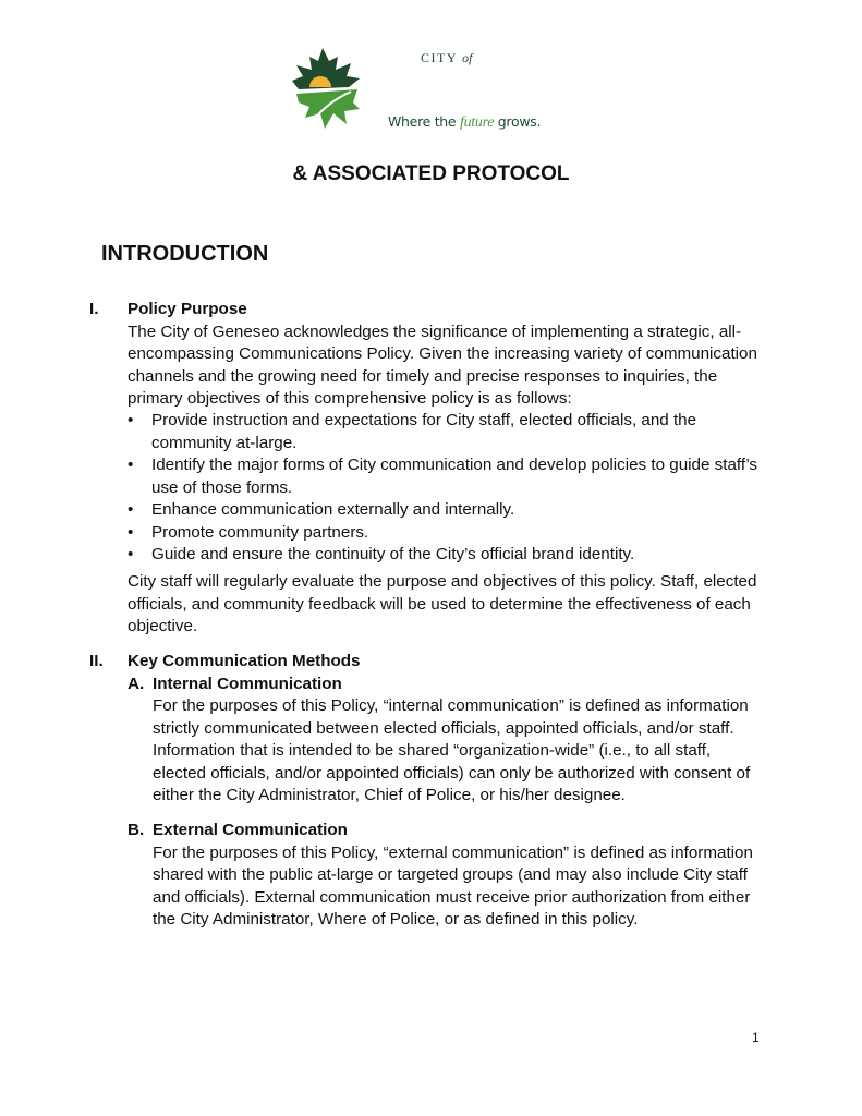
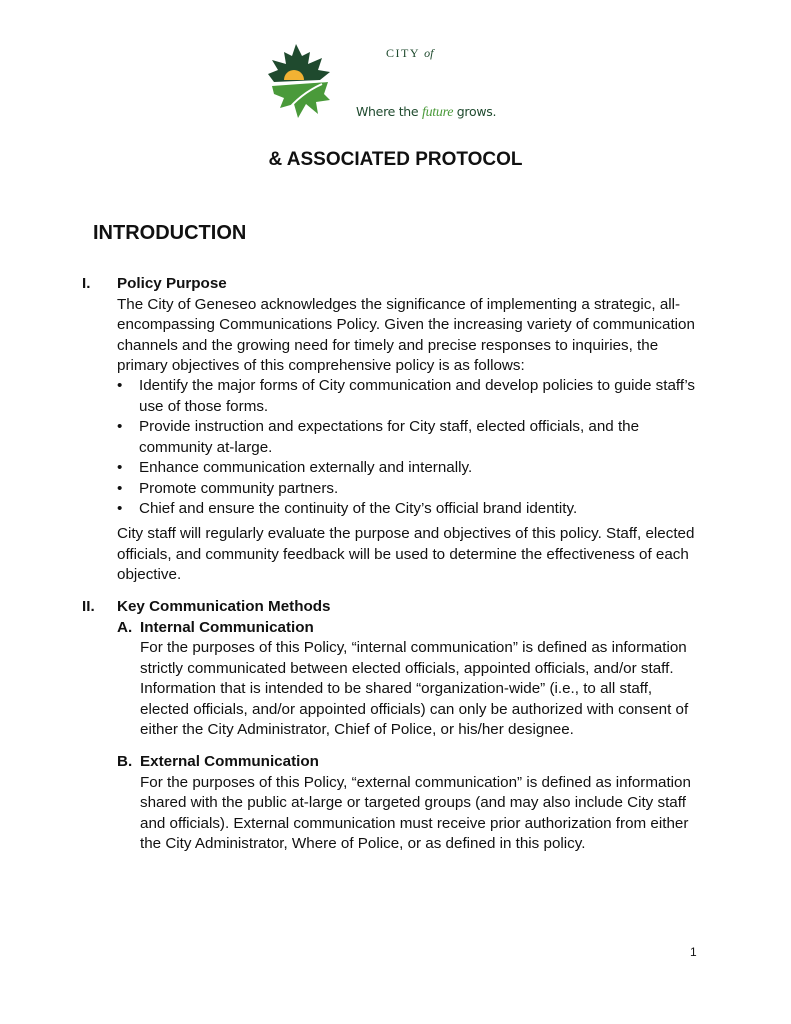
  CITY of
  Where the future grows.
  & ASSOCIATED PROTOCOL
  INTRODUCTION
  I.
  Policy Purpose
  The City of Geneseo acknowledges the significance of implementing a strategic, all-encompassing Communications Policy. Given the increasing variety of communication channels and the growing need for timely and precise responses to inquiries, the primary objectives of this comprehensive policy is as follows:
  •
- Provide instruction and expectations for City staff, elected officials, and the community at-large.
+ Identify the major forms of City communication and develop policies to guide staff’s use of those forms.
  •
- Identify the major forms of City communication and develop policies to guide staff’s use of those forms.
+ Provide instruction and expectations for City staff, elected officials, and the community at-large.
  •
  Enhance communication externally and internally.
  •
  Promote community partners.
  •
- Guide and ensure the continuity of the City’s official brand identity.
+ Chief and ensure the continuity of the City’s official brand identity.
  City staff will regularly evaluate the purpose and objectives of this policy. Staff, elected officials, and community feedback will be used to determine the effectiveness of each objective.
  II.
  Key Communication Methods
  A.
  Internal Communication
  For the purposes of this Policy, “internal communication” is defined as information strictly communicated between elected officials, appointed officials, and/or staff. Information that is intended to be shared “organization-wide” (i.e., to all staff, elected officials, and/or appointed officials) can only be authorized with consent of either the City Administrator, Chief of Police, or his/her designee.
  B.
  External Communication
  For the purposes of this Policy, “external communication” is defined as information shared with the public at-large or targeted groups (and may also include City staff and officials). External communication must receive prior authorization from either the City Administrator, Where of Police, or as defined in this policy.
  1
